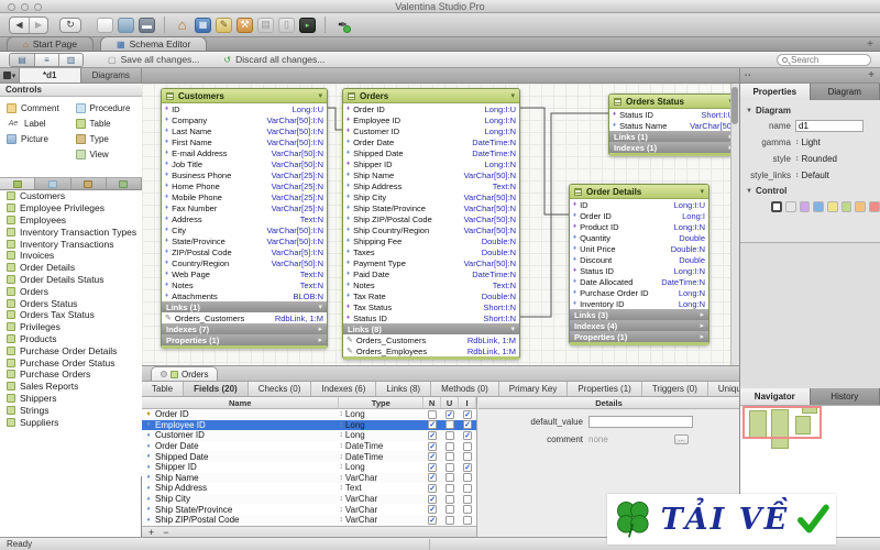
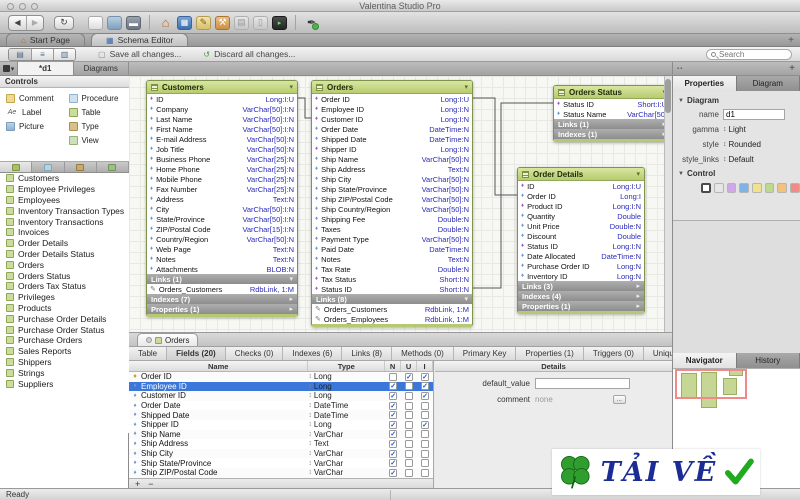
  Valentina Studio Pro
  ◀
  ▶
  ↻
  ▬
  ⌂
  ▦
  ✎
  ⚒
  ▤
  ▯
  ✒
  ⌂
  Start Page
  ▦
  Schema Editor
  +
  ▤
  ≡
  ▥
  ▢
  Save all changes...
  ↺
  Discard all changes...
  Search
  *d1
  Diagrams
  Controls
  Comment
  Label
  Picture
  Procedure
  Table
  Type
  View
  Customers
  Employee Privileges
  Employees
  Inventory Transaction Types
  Inventory Transactions
  Invoices
  Order Details
  Order Details Status
  Orders
  Orders Status
  Orders Tax Status
  Privileges
  Products
  Purchase Order Details
  Purchase Order Status
  Purchase Orders
  Sales Reports
  Shippers
  Strings
  Suppliers
  Customers
  ID
  Long:I:U
  Company
  VarChar[50]:I:N
  Last Name
  VarChar[50]:I:N
  First Name
  VarChar[50]:I:N
  E-mail Address
  VarChar[50]:N
  Job Title
  VarChar[50]:N
  Business Phone
  VarChar[25]:N
  Home Phone
  VarChar[25]:N
  Mobile Phone
  VarChar[25]:N
  Fax Number
  VarChar[25]:N
  Address
  Text:N
  City
  VarChar[50]:I:N
  State/Province
  VarChar[50]:I:N
  ZIP/Postal Code
- VarChar[5]:I:N
+ VarChar[15]:I:N
  Country/Region
  VarChar[50]:N
  Web Page
  Text:N
  Notes
  Text:N
  Attachments
  BLOB:N
  Links (1)
  Orders_Customers
  RdbLink, 1:M
  Indexes (7)
  Properties (1)
  Orders
  Order ID
  Long:I:U
  Employee ID
  Long:I:N
  Customer ID
  Long:I:N
  Order Date
  DateTime:N
  Shipped Date
  DateTime:N
  Shipper ID
  Long:I:N
  Ship Name
  VarChar[50]:N
  Ship Address
  Text:N
  Ship City
  VarChar[50]:N
  Ship State/Province
  VarChar[50]:N
  Ship ZIP/Postal Code
  VarChar[50]:N
  Ship Country/Region
  VarChar[50]:N
  Shipping Fee
  Double:N
  Taxes
  Double:N
  Payment Type
  VarChar[50]:N
  Paid Date
  DateTime:N
  Notes
  Text:N
  Tax Rate
  Double:N
  Tax Status
  Short:I:N
  Status ID
  Short:I:N
  Links (8)
  Orders_Customers
  RdbLink, 1:M
  Orders_Employees
  RdbLink, 1:M
  Orders Status
  Status ID
  Short:I:
  Status Name
  VarChar[50
  Links (1)
  Indexes (1)
  Order Details
  ID
  Long:I:U
  Order ID
  Long:I
  Product ID
  Long:I:N
  Quantity
  Double
  Unit Price
  Double:N
  Discount
  Double
  Status ID
  Long:I:N
  Date Allocated
  DateTime:N
  Purchase Order ID
  Long:N
  Inventory ID
  Long:N
  Links (3)
  Indexes (4)
  Properties (1)
  Orders
  Table
  Fields (20)
  Checks (0)
  Indexes (6)
  Links (8)
  Methods (0)
  Primary Key
  Properties (1)
  Triggers (0)
  Name
  Type
  N
  U
  I
  Order ID
  Long
  Employee ID
  Long
  Customer ID
  Long
  Order Date
  DateTime
  Shipped Date
  DateTime
  Shipper ID
  Long
  Ship Name
  VarChar
  Ship Address
  Text
  Ship City
  VarChar
  Ship State/Province
  VarChar
  Ship ZIP/Postal Code
  VarChar
  +
  −
  Details
  default_value
  comment
  none
  +
  Properties
  Diagram
  Diagram
  name
  d1
  gamma
  Light
  style
  Rounded
  style_links
  Default
  Control
  Navigator
  History
  Ready
  TẢI VỀ
